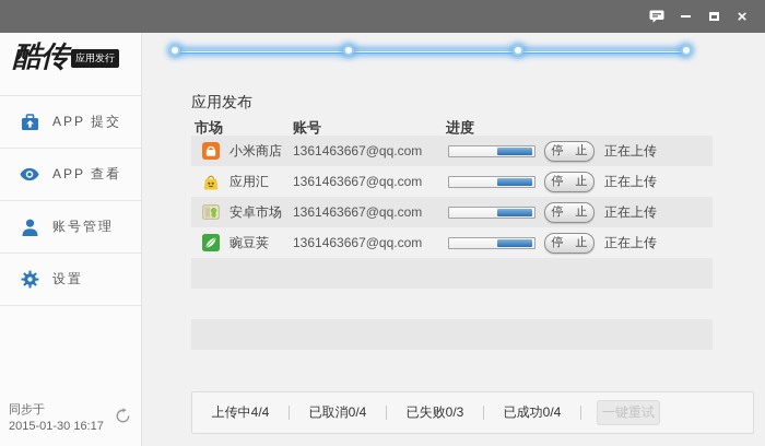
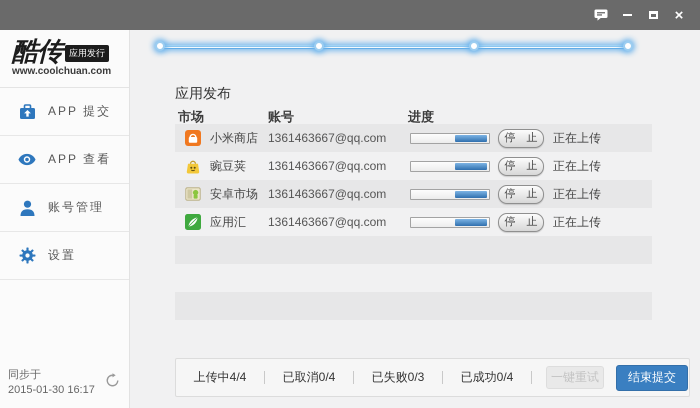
  ×
  酷传
  应用发行
+ www.coolchuan.com
  APP 提交
  APP 查看
  账号管理
  设置
  同步于
  2015-01-30 16:17
  应用发布
  市场
  账号
  进度
  小米商店
  1361463667@qq.com
  停 止
  正在上传
- 应用汇
+ 豌豆荚
  1361463667@qq.com
  停 止
  正在上传
  安卓市场
  1361463667@qq.com
  停 止
  正在上传
- 豌豆荚
+ 应用汇
  1361463667@qq.com
  停 止
  正在上传
  上传中4/4
  已取消0/4
  已失败0/3
  已成功0/4
  一键重试
+ 结束提交
